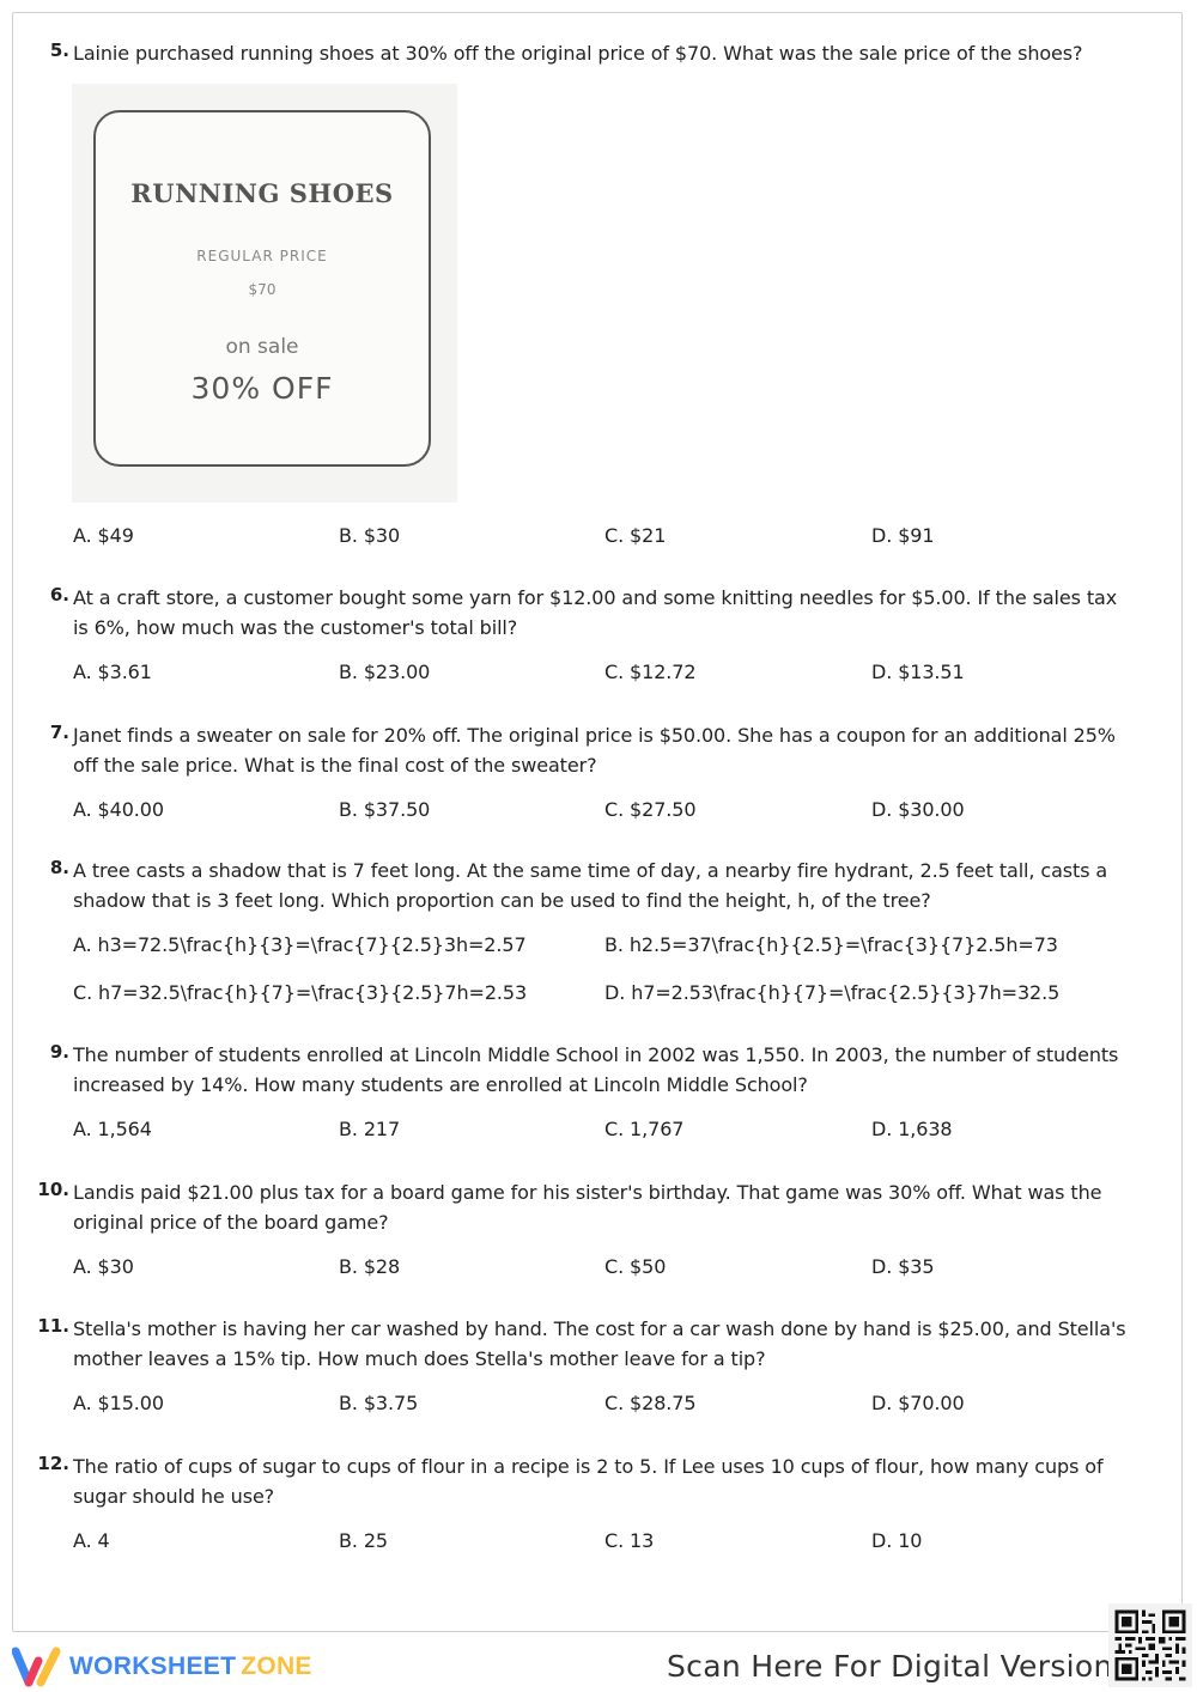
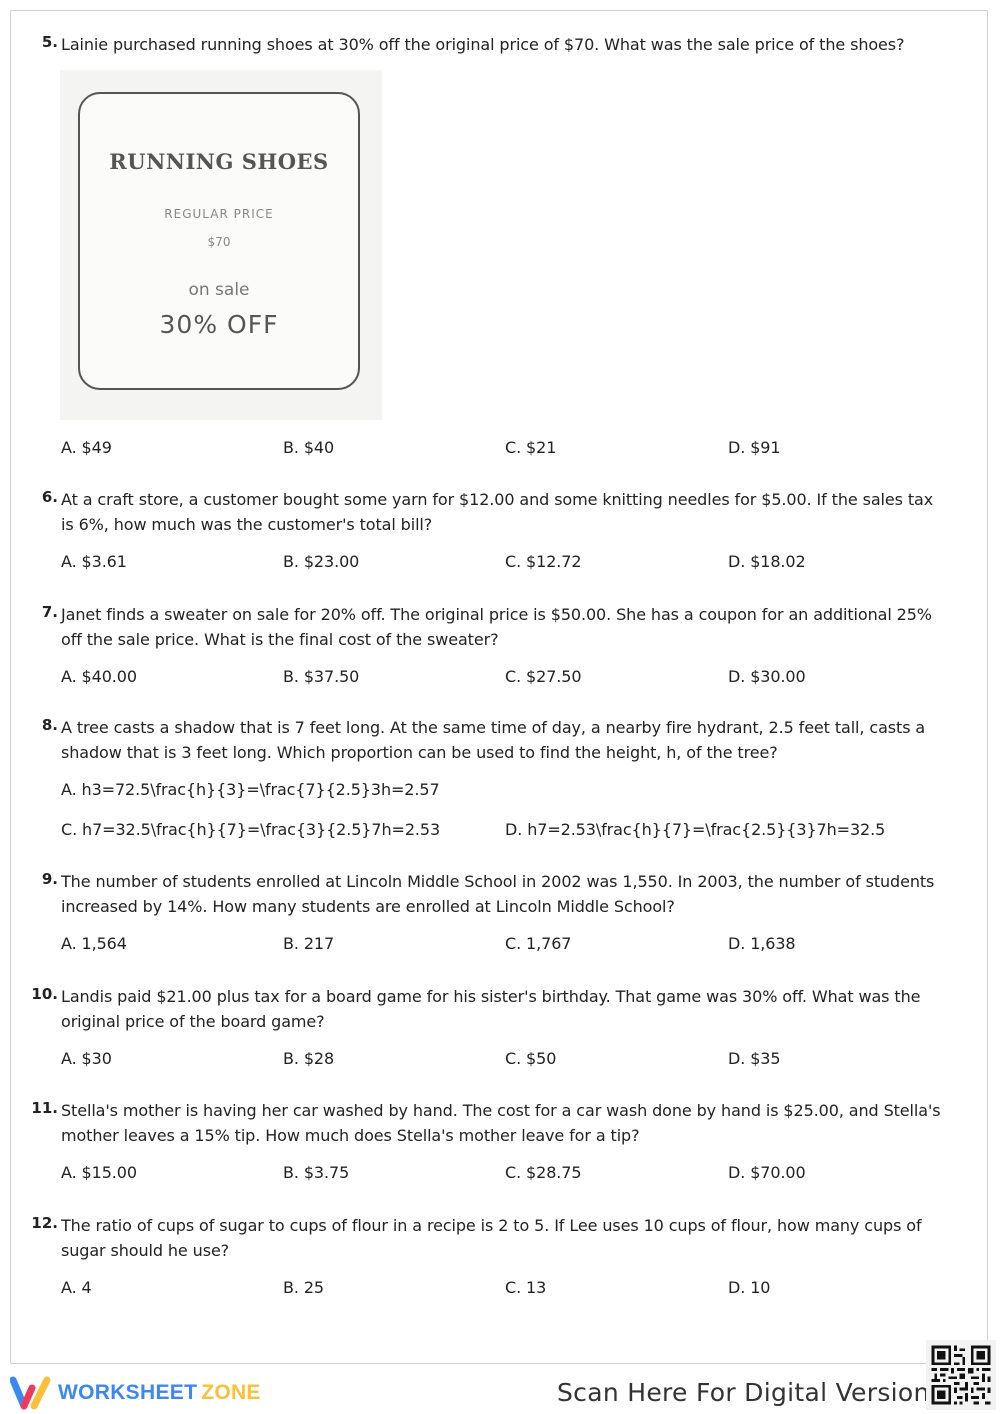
  5.
  Lainie purchased running shoes at 30% off the original price of $70. What was the sale price of the shoes?
  RUNNING SHOES
  REGULAR PRICE
  $70
  on sale
  30% OFF
  A. $49
- B. $30
+ B. $40
  C. $21
  D. $91
  6.
  At a craft store, a customer bought some yarn for $12.00 and some knitting needles for $5.00. If the sales tax is 6%, how much was the customer's total bill?
  A. $3.61
  B. $23.00
  C. $12.72
- D. $13.51
+ D. $18.02
  7.
  Janet finds a sweater on sale for 20% off. The original price is $50.00. She has a coupon for an additional 25% off the sale price. What is the final cost of the sweater?
  A. $40.00
  B. $37.50
  C. $27.50
  D. $30.00
  8.
  A tree casts a shadow that is 7 feet long. At the same time of day, a nearby fire hydrant, 2.5 feet tall, casts a shadow that is 3 feet long. Which proportion can be used to find the height, h, of the tree?
  A. h3=72.5\frac{h}{3}=\frac{7}{2.5}3h=2.57
- B. h2.5=37\frac{h}{2.5}=\frac{3}{7}2.5h=73
  C. h7=32.5\frac{h}{7}=\frac{3}{2.5}7h=2.53
  D. h7=2.53\frac{h}{7}=\frac{2.5}{3}7h=32.5
  9.
  The number of students enrolled at Lincoln Middle School in 2002 was 1,550. In 2003, the number of students increased by 14%. How many students are enrolled at Lincoln Middle School?
  A. 1,564
  B. 217
  C. 1,767
  D. 1,638
  10.
  Landis paid $21.00 plus tax for a board game for his sister's birthday. That game was 30% off. What was the original price of the board game?
  A. $30
  B. $28
  C. $50
  D. $35
  11.
  Stella's mother is having her car washed by hand. The cost for a car wash done by hand is $25.00, and Stella's mother leaves a 15% tip. How much does Stella's mother leave for a tip?
  A. $15.00
  B. $3.75
  C. $28.75
  D. $70.00
  12.
  The ratio of cups of sugar to cups of flour in a recipe is 2 to 5. If Lee uses 10 cups of flour, how many cups of sugar should he use?
  A. 4
  B. 25
  C. 13
  D. 10
  WORKSHEET
  ZONE
  Scan Here For Digital Version
